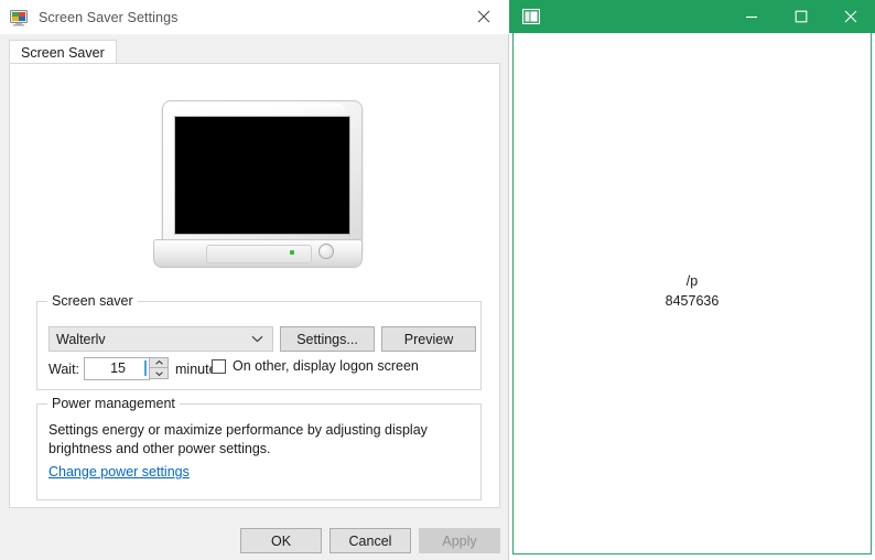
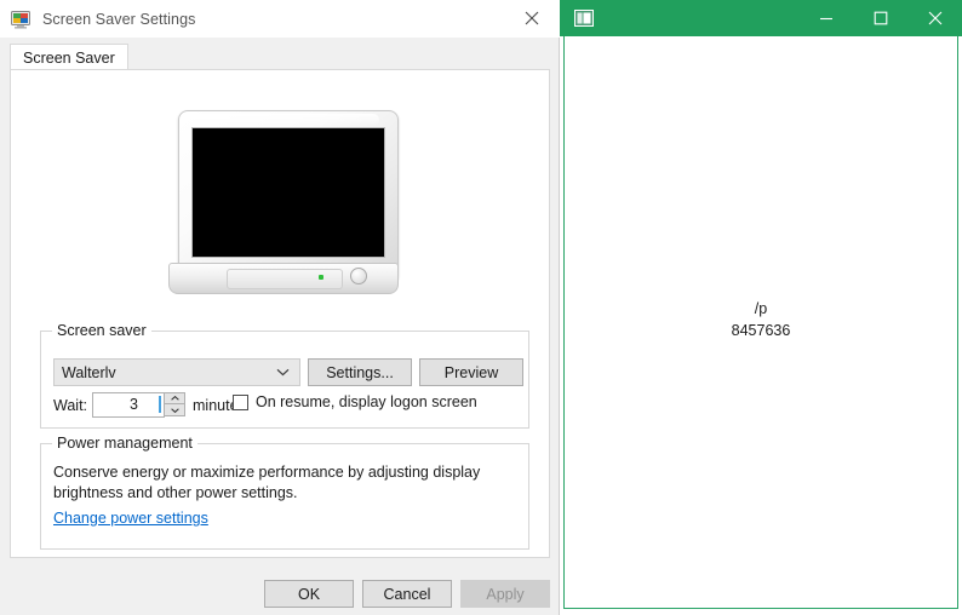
  Screen Saver Settings
  Screen Saver
  Screen saver
  Walterlv
  Settings...
  Preview
  Wait:
- 15
+ 3
  minut
- On other, display logon screen
+ On resume, display logon screen
  Power management
- Settings energy or maximize performance by adjusting display brightness and other power settings.
+ Conserve energy or maximize performance by adjusting display brightness and other power settings.
  Change power settings
  OK
  Cancel
  Apply
  /p
  8457636
